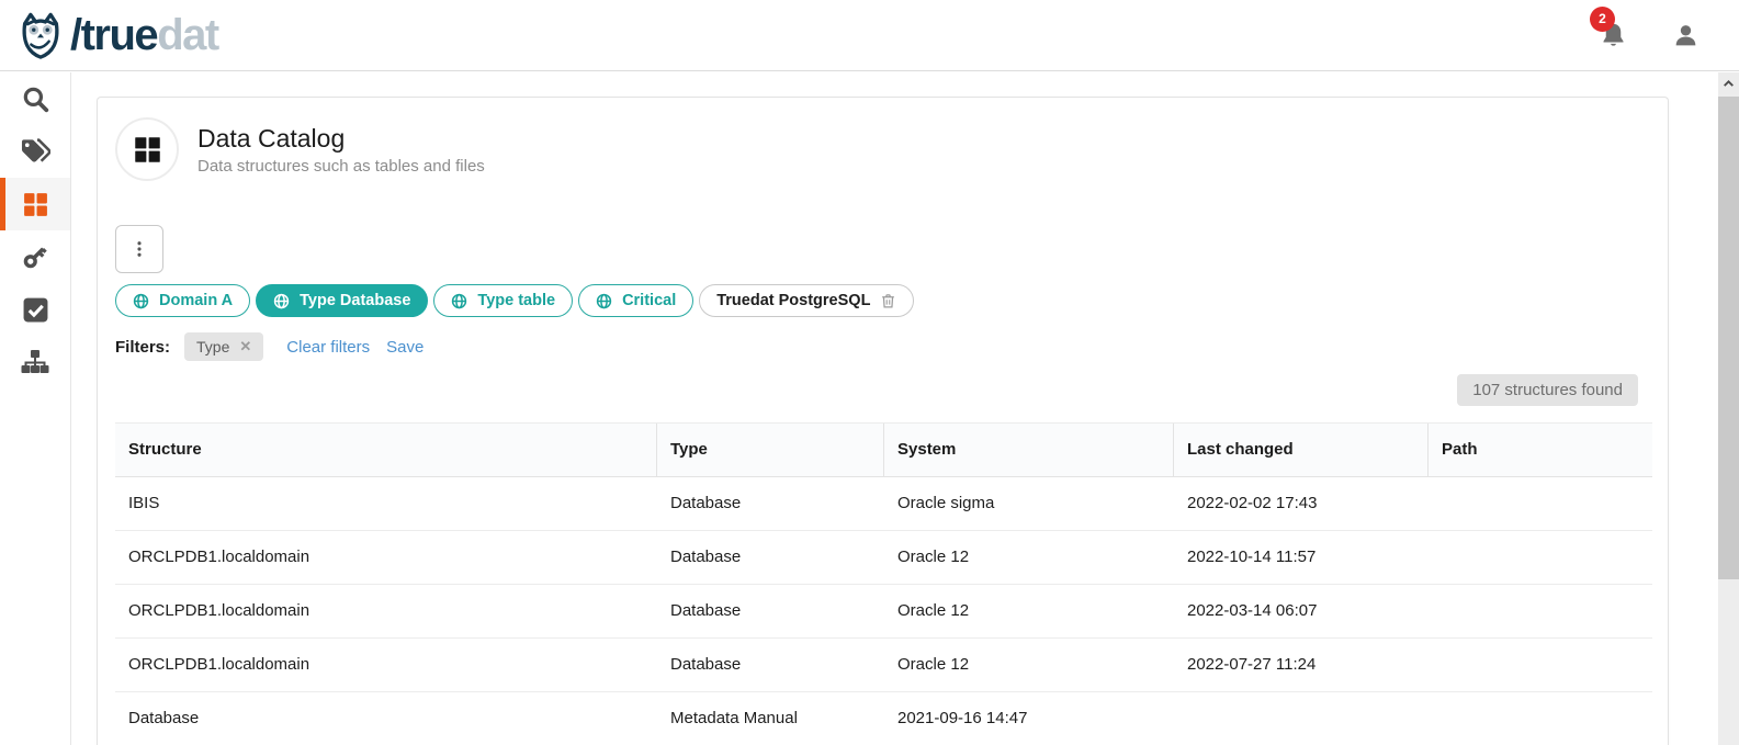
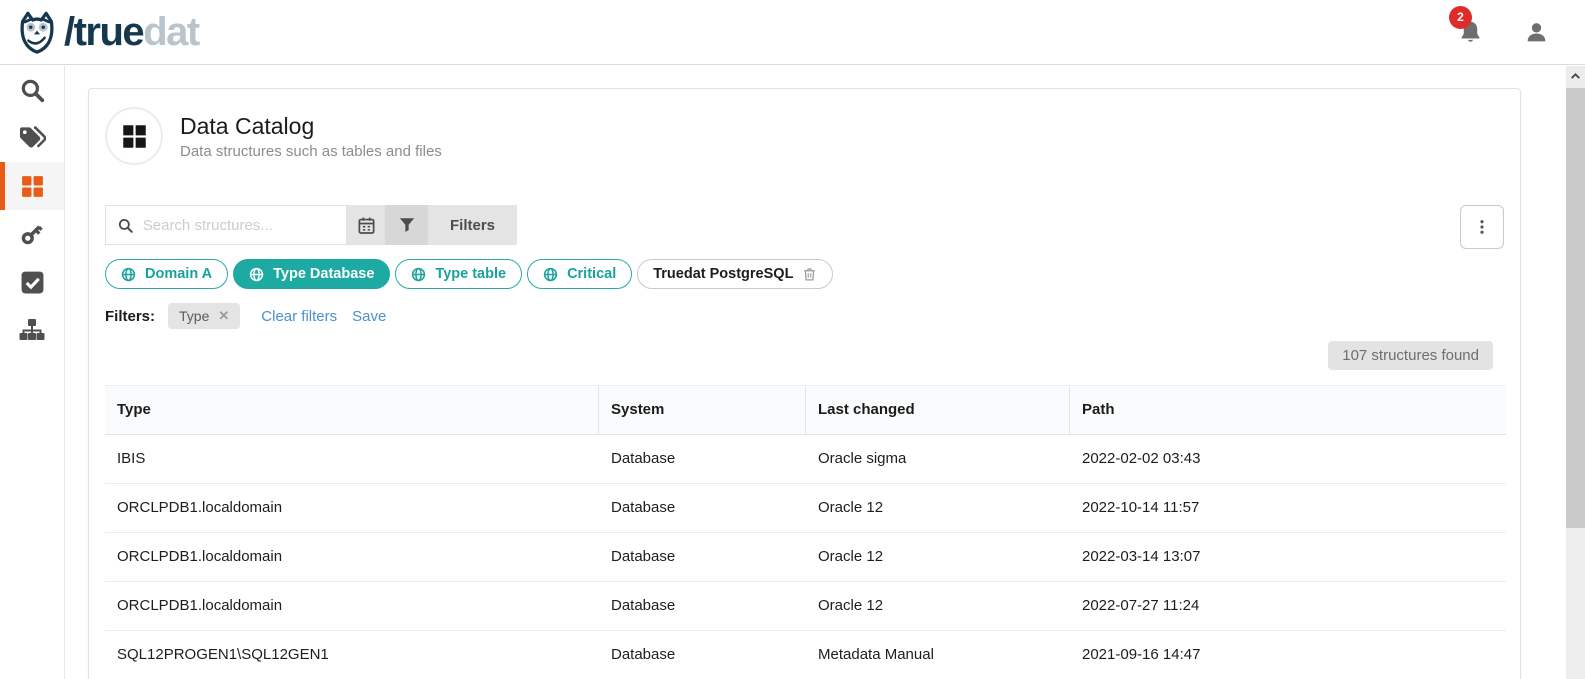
  /truedat
  2
  Data Catalog
  Data structures such as tables and files
+ Search structures...
+ Filters
  Domain A
  Type Database
  Type table
  Critical
  Truedat PostgreSQL
  Filters:
  Type
  ✕
  Clear filters
  Save
  107 structures found
- Structure
  Type
  System
  Last changed
  Path
  IBIS
  Database
  Oracle sigma
- 2022-02-02 17:43
+ 2022-02-02 03:43
  ORCLPDB1.localdomain
  Database
  Oracle 12
  2022-10-14 11:57
  ORCLPDB1.localdomain
  Database
  Oracle 12
- 2022-03-14 06:07
+ 2022-03-14 13:07
  ORCLPDB1.localdomain
  Database
  Oracle 12
  2022-07-27 11:24
+ SQL12PROGEN1\SQL12GEN1
  Database
  Metadata Manual
  2021-09-16 14:47
